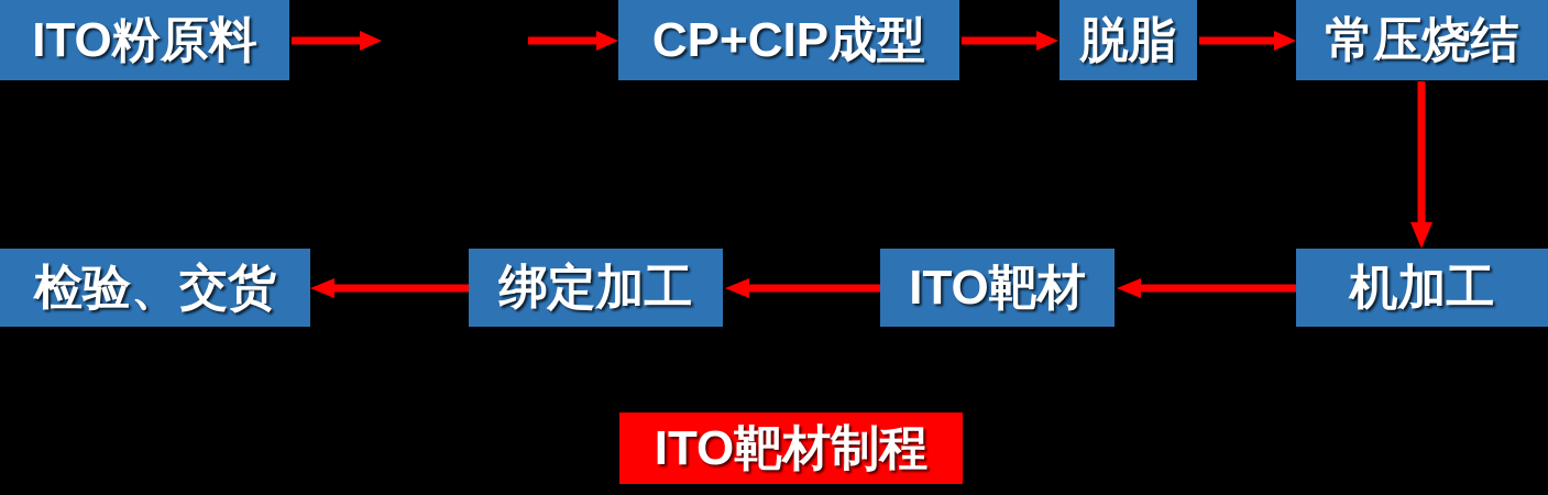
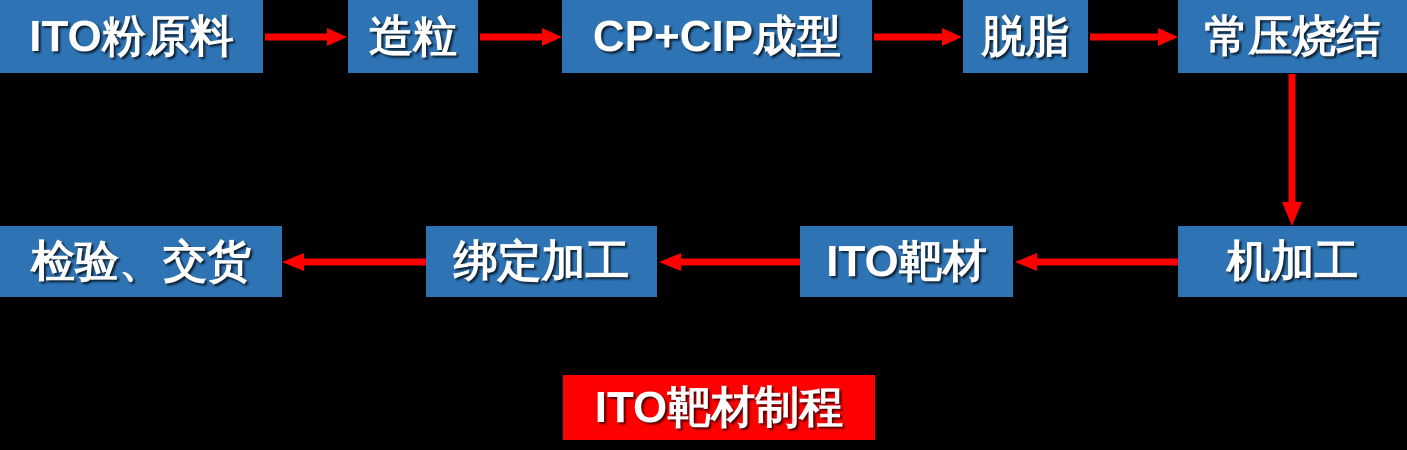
  ITO粉原料
+ 造粒
  CP+CIP成型
  脱脂
  常压烧结
  检验、交货
  绑定加工
  ITO靶材
  机加工
  ITO靶材制程
